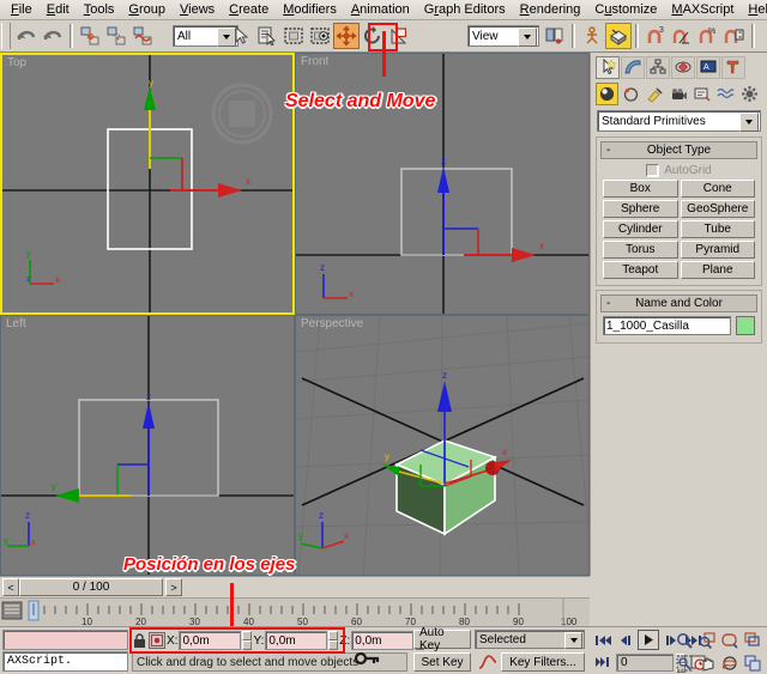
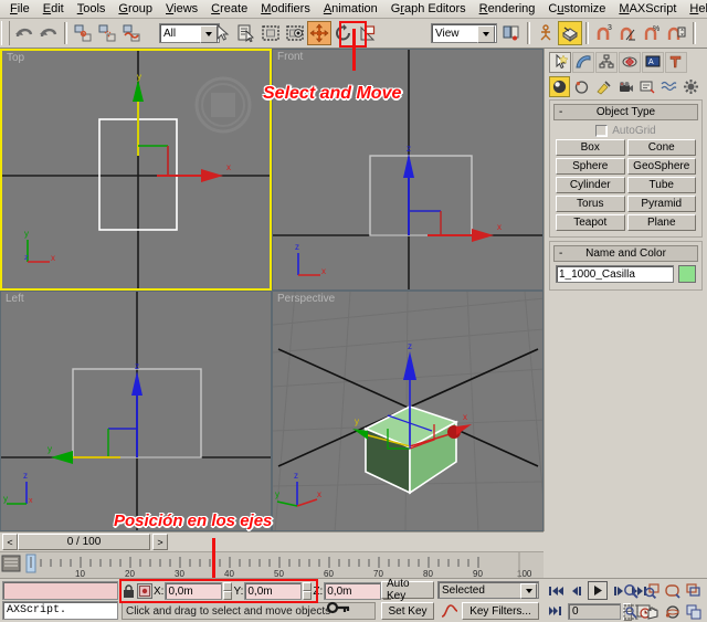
  File
  Edit
  Tools
  Group
  Views
  Create
  Modifiers
  Animation
  Graph Editors
  Rendering
  Customize
  MAXScript
  All
  View
  x
  y
  y
  x
  Top
  z
  x
  z
  x
  Front
  z
  y
  z
  y
  Left
  z
  x
  y
  z
  x
  y
  Perspective
- Standard Primitives
  -
  Object Type
  AutoGrid
  Box
  Cone
  Sphere
  GeoSphere
  Cylinder
  Tube
  Torus
  Pyramid
  Teapot
  Plane
  -
  Name and Color
  1_1000_Casilla
  <
  0 / 100
  >
  10
  20
  30
  40
  50
  60
  70
  80
  90
  AXScript.
  X:
  0,0m
  Y:
  0,0m
  Z:
  0,0m
  Click and drag to select and move objects
  Auto Key
  Set Key
  Selected
  Key Filters...
  0
  Select and Move
  Posición en los ejes
